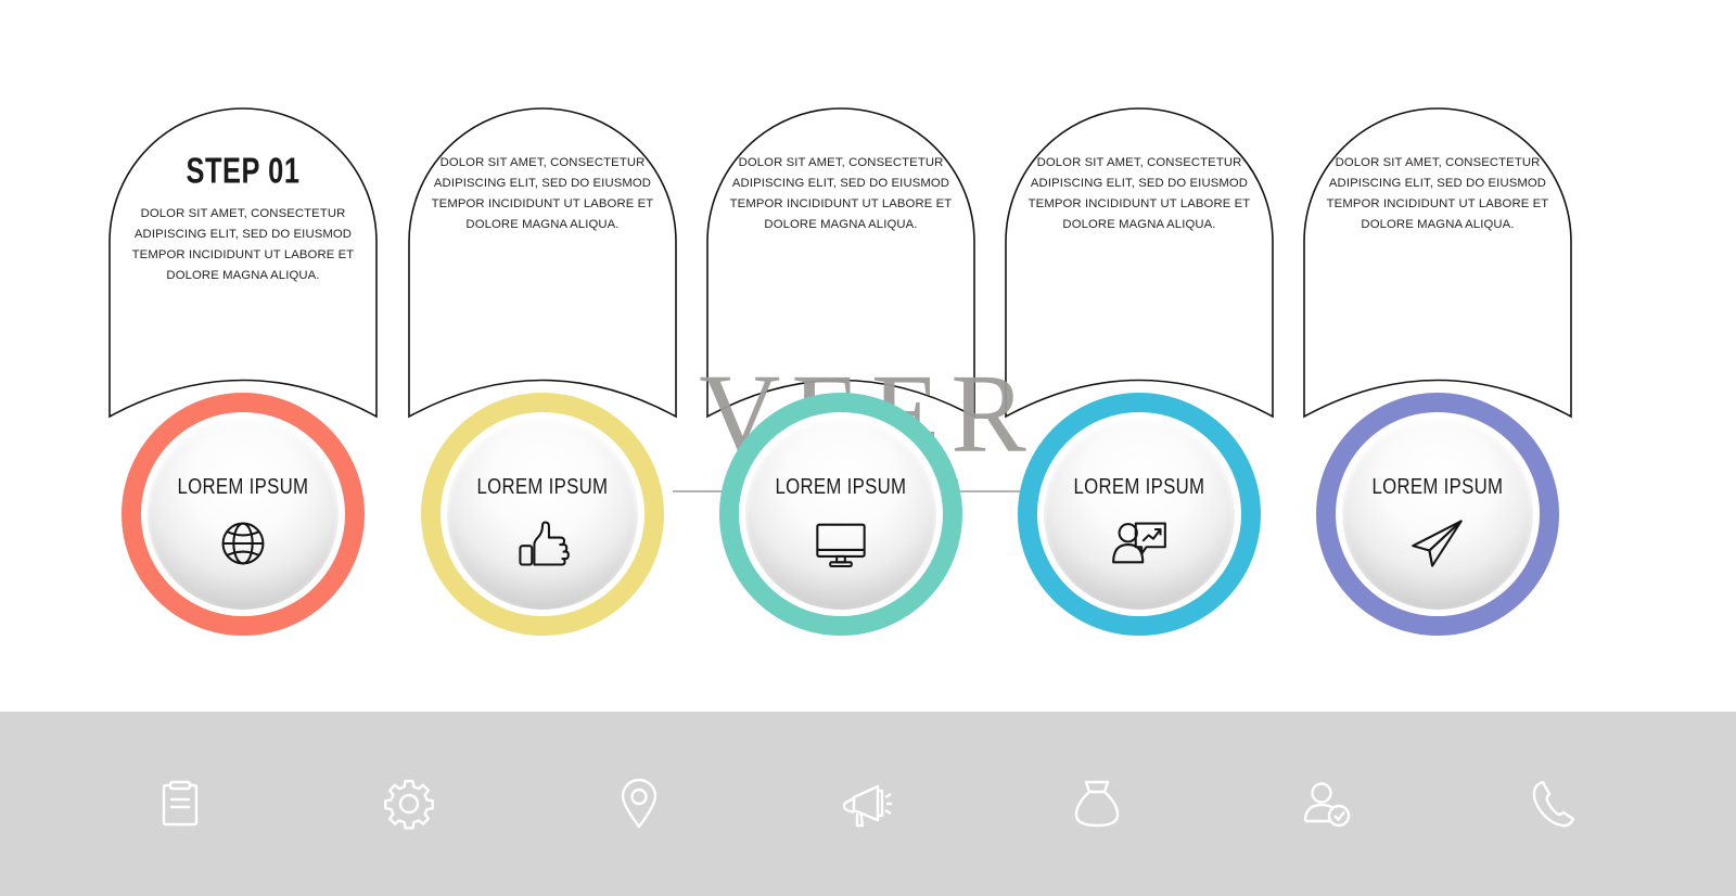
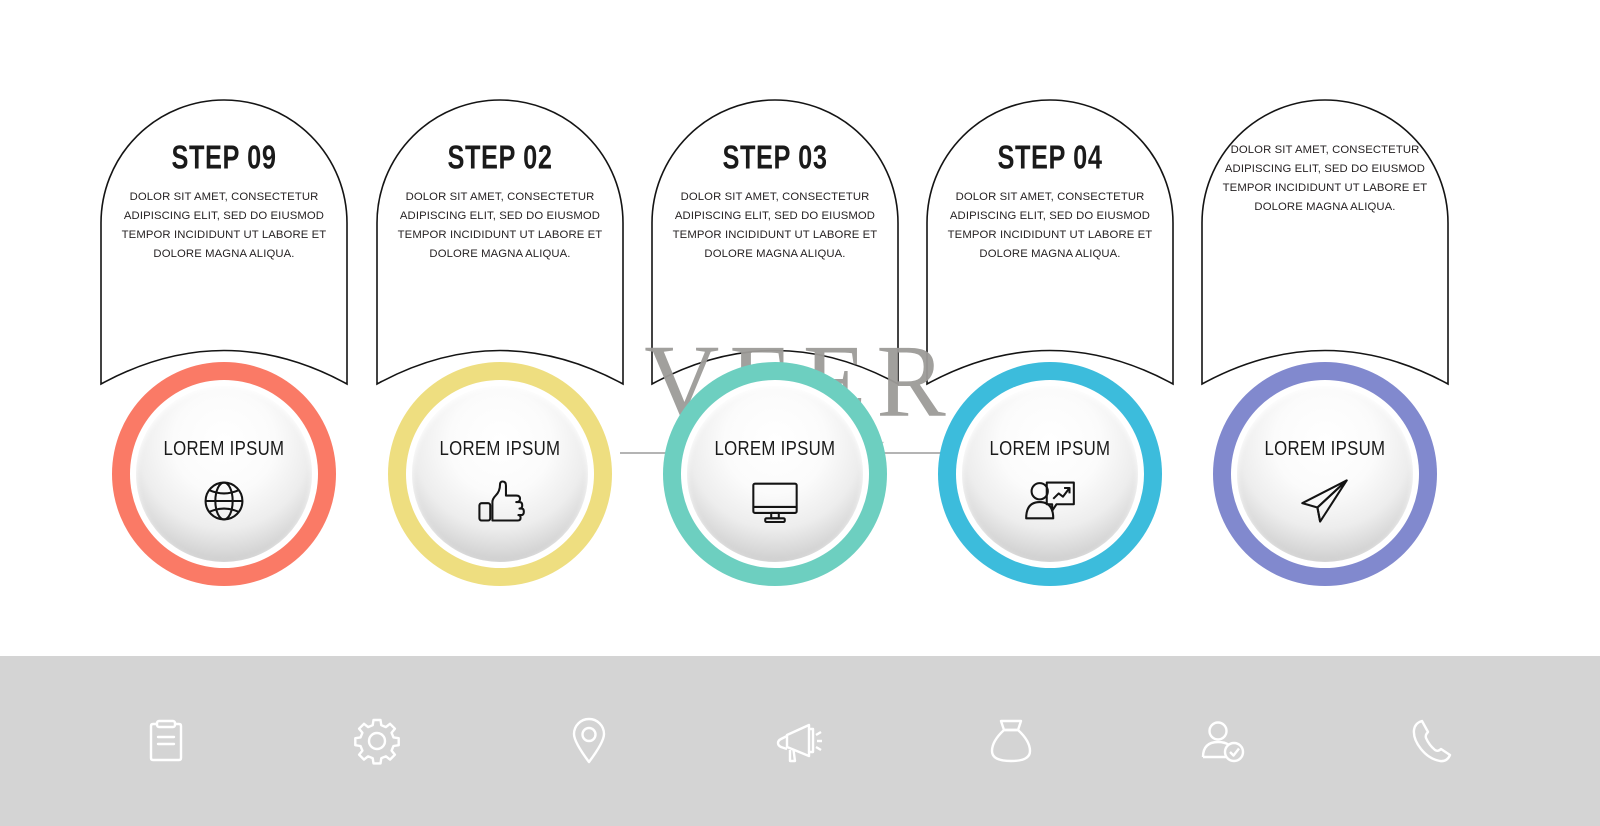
- STEP 01
+ STEP 09
  DOLOR SIT AMET, CONSECTETUR ADIPISCING ELIT, SED DO EIUSMOD TEMPOR INCIDIDUNT UT LABORE ET DOLORE MAGNA ALIQUA.
+ STEP 02
  DOLOR SIT AMET, CONSECTETUR ADIPISCING ELIT, SED DO EIUSMOD TEMPOR INCIDIDUNT UT LABORE ET DOLORE MAGNA ALIQUA.
+ STEP 03
  DOLOR SIT AMET, CONSECTETUR ADIPISCING ELIT, SED DO EIUSMOD TEMPOR INCIDIDUNT UT LABORE ET DOLORE MAGNA ALIQUA.
+ STEP 04
  DOLOR SIT AMET, CONSECTETUR ADIPISCING ELIT, SED DO EIUSMOD TEMPOR INCIDIDUNT UT LABORE ET DOLORE MAGNA ALIQUA.
  DOLOR SIT AMET, CONSECTETUR ADIPISCING ELIT, SED DO EIUSMOD TEMPOR INCIDIDUNT UT LABORE ET DOLORE MAGNA ALIQUA.
  VER
  LOREM IPSUM
  LOREM IPSUM
  LOREM IPSUM
  LOREM IPSUM
  LOREM IPSUM
